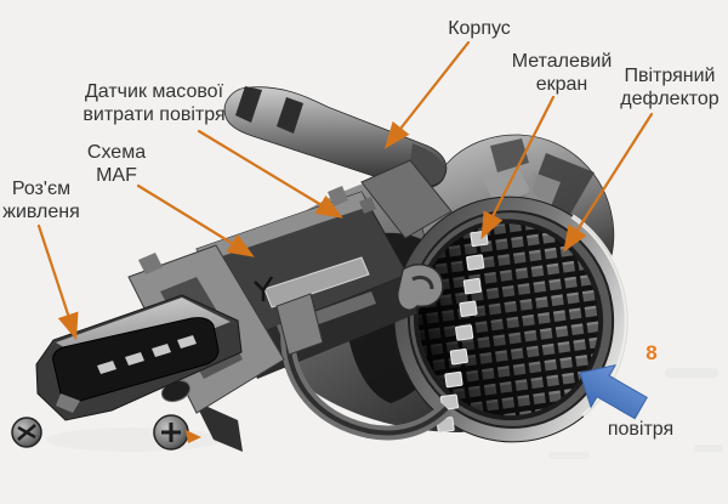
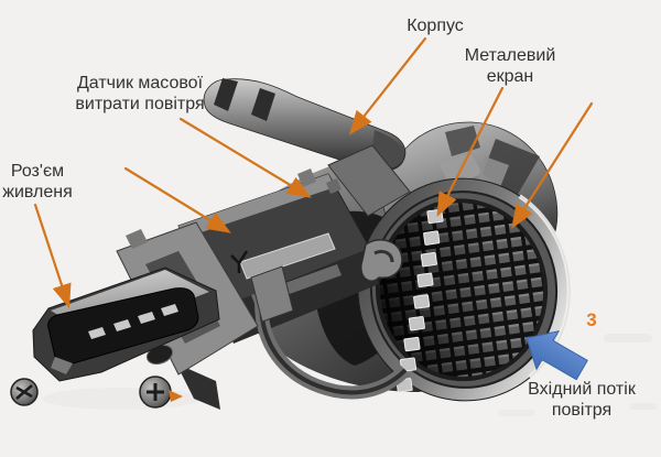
  Корпус
  Металевий
  екран
- Пвітряний
- дефлектор
  Датчик масової
  витрати повітря
- Схема
- MAF
  Роз'єм
  живленя
- 8
+ 3
+ Вхідний потік
  повітря
